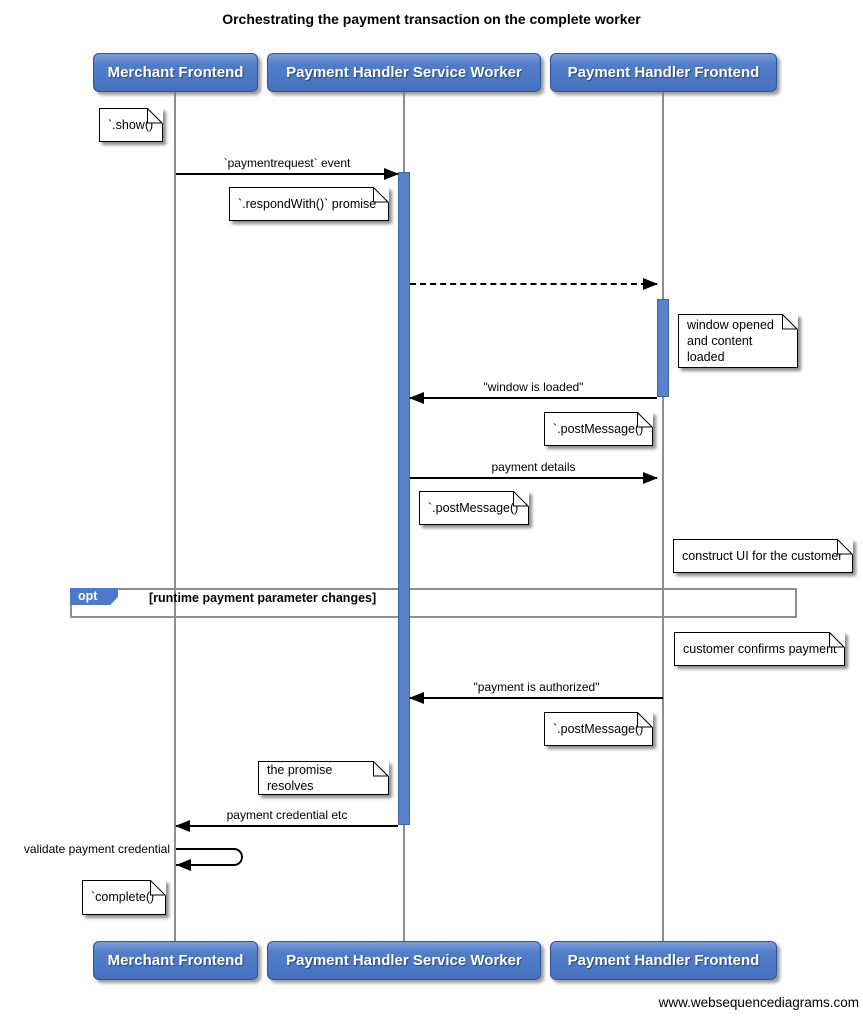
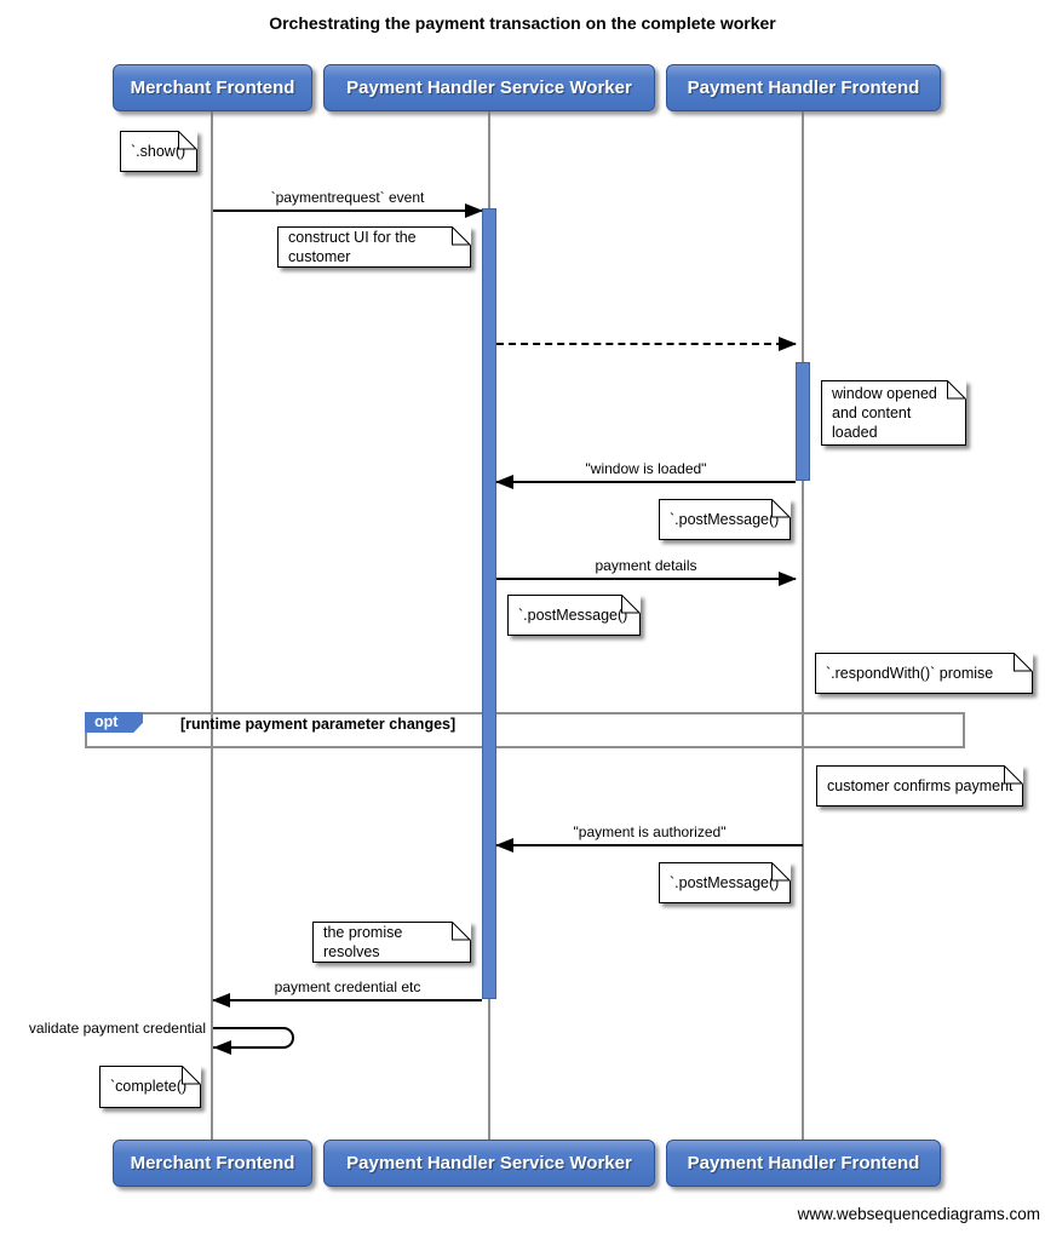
  Orchestrating the payment transaction on the complete worker
  opt
  [runtime payment parameter changes]
  `paymentrequest` event
  "window is loaded"
  payment details
  "payment is authorized"
  payment credential etc
  validate payment credential
  `.show()`
- `.respondWith()` promise
+ construct UI for the customer
  window opened
  and content loaded
  `.postMessage()`
  `.postMessage()`
- construct UI for the customer
+ `.respondWith()` promise
  customer confirms payment
  `.postMessage()`
  the promise resolves
  `complete()`
  Merchant Frontend
  Payment Handler Service Worker
  Payment Handler Frontend
  Merchant Frontend
  Payment Handler Service Worker
  Payment Handler Frontend
  www.websequencediagrams.com
